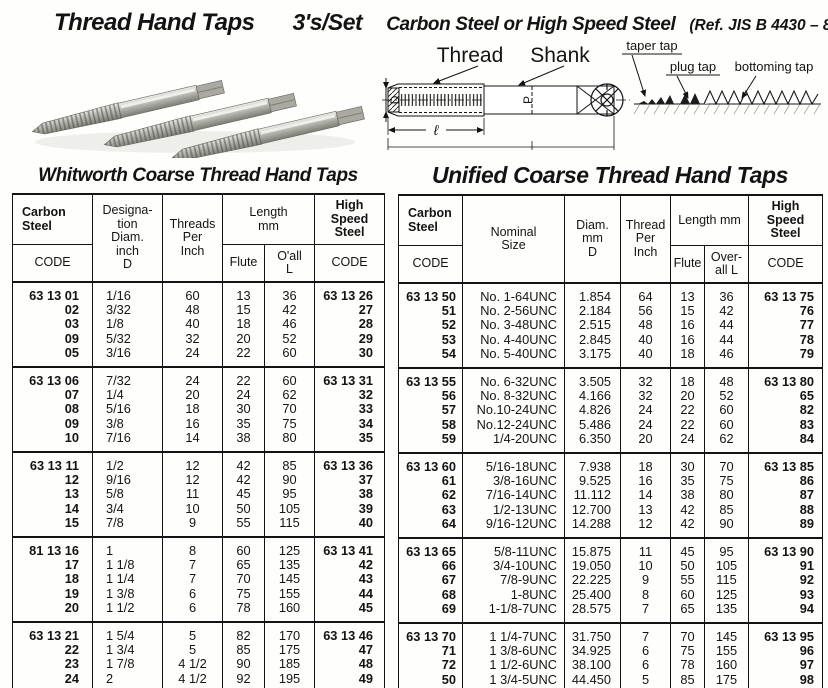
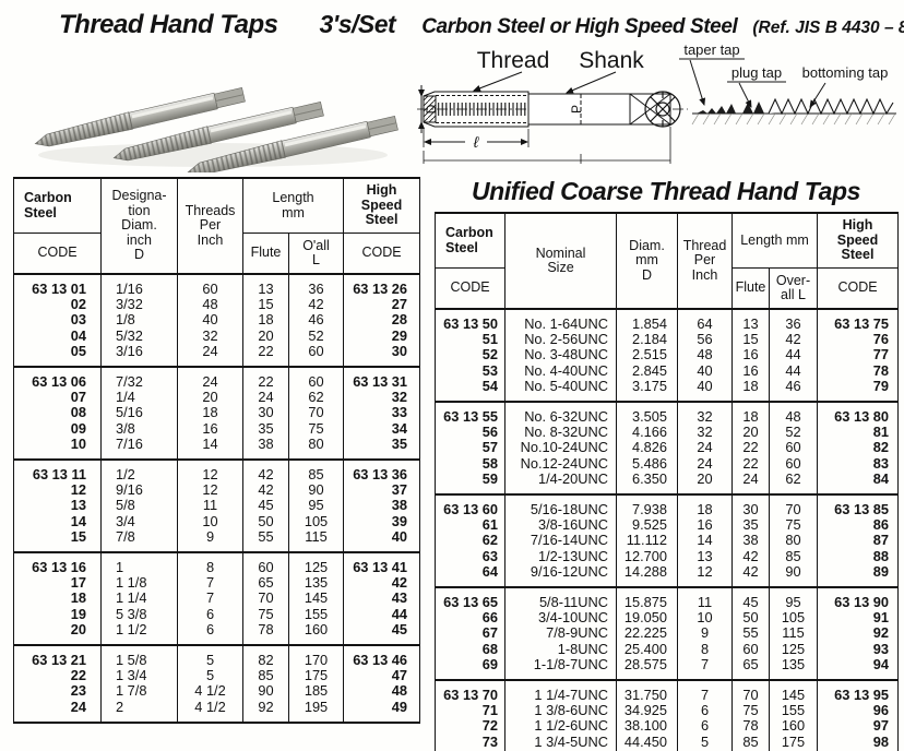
  Thread Hand Taps
  3's/Set
  Carbon Steel or High Speed Steel
  (Ref. JIS B 4430 – 8
  Thread
  Shank
  ℓ
  taper tap
  plug tap
  bottoming tap
- Whitworth Coarse Thread Hand Taps
  Carbon Steel	Designa- tion Diam. inch D	Threads Per Inch	Length mm	High Speed Steel
  CODE	Flute	O'all L	CODE
  63 13 01	1/16	60	13	36	63 13 26
  02	3/32	48	15	42	27
  03	1/8	40	18	46	28
- 09	5/32	32	20	52	29
+ 04	5/32	32	20	52	29
  05	3/16	24	22	60	30
  63 13 06	7/32	24	22	60	63 13 31
  07	1/4	20	24	62	32
  08	5/16	18	30	70	33
  09	3/8	16	35	75	34
  10	7/16	14	38	80	35
  63 13 11	1/2	12	42	85	63 13 36
  12	9/16	12	42	90	37
  13	5/8	11	45	95	38
  14	3/4	10	50	105	39
  15	7/8	9	55	115	40
- 81 13 16	1	8	60	125	63 13 41
+ 63 13 16	1	8	60	125	63 13 41
  17	1 1/8	7	65	135	42
  18	1 1/4	7	70	145	43
- 19	1 3/8	6	75	155	44
+ 19	5 3/8	6	75	155	44
  20	1 1/2	6	78	160	45
- 63 13 21	1 5/4	5	82	170	63 13 46
+ 63 13 21	1 5/8	5	82	170	63 13 46
  22	1 3/4	5	85	175	47
  23	1 7/8	4 1/2	90	185	48
  24	2	4 1/2	92	195	49
  Unified Coarse Thread Hand Taps
  Carbon Steel	Nominal Size	Diam. mm D	Thread Per Inch	Length mm	High Speed Steel
  CODE	Flute	Over- all L	CODE
  63 13 50	No. 1-64UNC	1.854	64	13	36	63 13 75
  51	No. 2-56UNC	2.184	56	15	42	76
  52	No. 3-48UNC	2.515	48	16	44	77
  53	No. 4-40UNC	2.845	40	16	44	78
  54	No. 5-40UNC	3.175	40	18	46	79
  63 13 55	No. 6-32UNC	3.505	32	18	48	63 13 80
- 56	No. 8-32UNC	4.166	32	20	52	65
+ 56	No. 8-32UNC	4.166	32	20	52	81
  57	No.10-24UNC	4.826	24	22	60	82
  58	No.12-24UNC	5.486	24	22	60	83
  59	1/4-20UNC	6.350	20	24	62	84
  63 13 60	5/16-18UNC	7.938	18	30	70	63 13 85
  61	3/8-16UNC	9.525	16	35	75	86
  62	7/16-14UNC	11.112	14	38	80	87
  63	1/2-13UNC	12.700	13	42	85	88
  64	9/16-12UNC	14.288	12	42	90	89
  63 13 65	5/8-11UNC	15.875	11	45	95	63 13 90
  66	3/4-10UNC	19.050	10	50	105	91
  67	7/8-9UNC	22.225	9	55	115	92
  68	1-8UNC	25.400	8	60	125	93
  69	1-1/8-7UNC	28.575	7	65	135	94
  63 13 70	1 1/4-7UNC	31.750	7	70	145	63 13 95
  71	1 3/8-6UNC	34.925	6	75	155	96
  72	1 1/2-6UNC	38.100	6	78	160	97
- 50	1 3/4-5UNC	44.450	5	85	175	98
+ 73	1 3/4-5UNC	44.450	5	85	175	98
